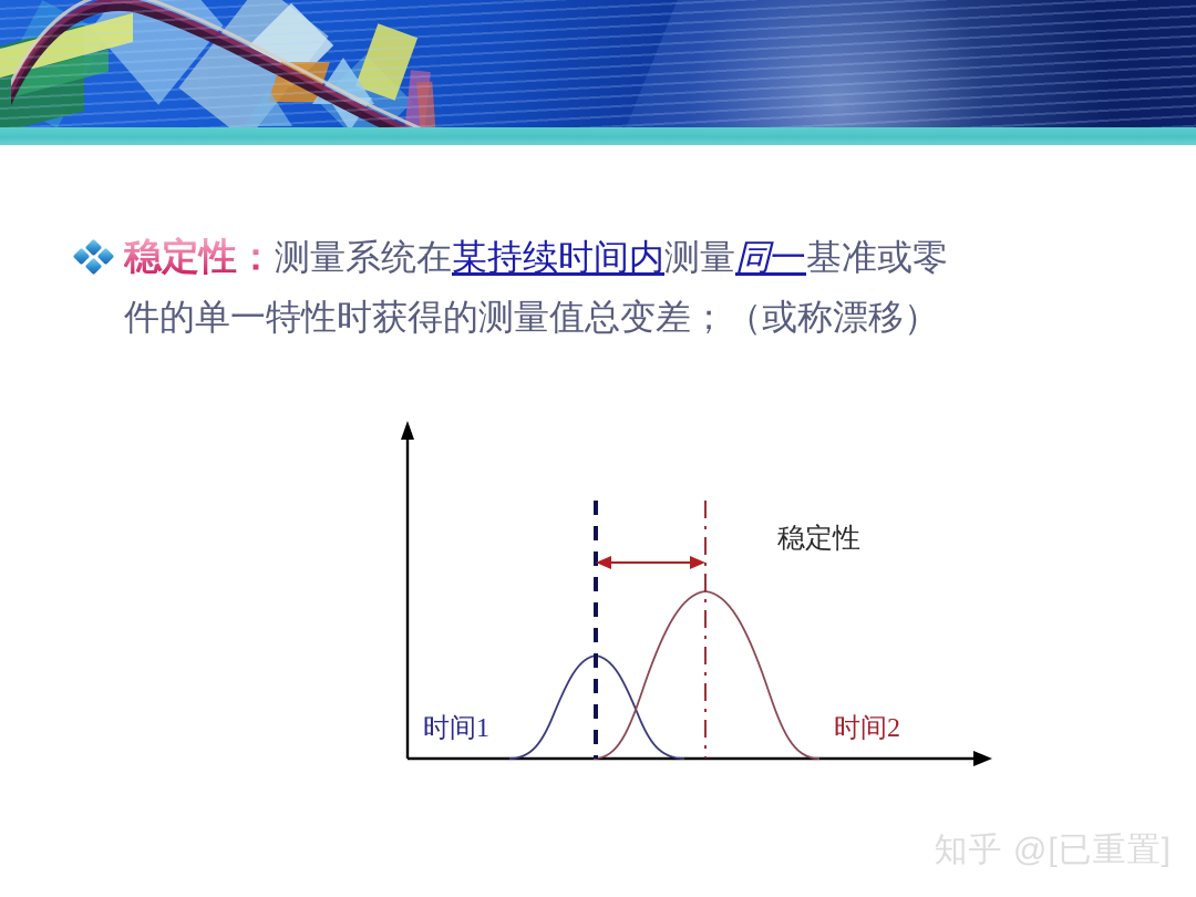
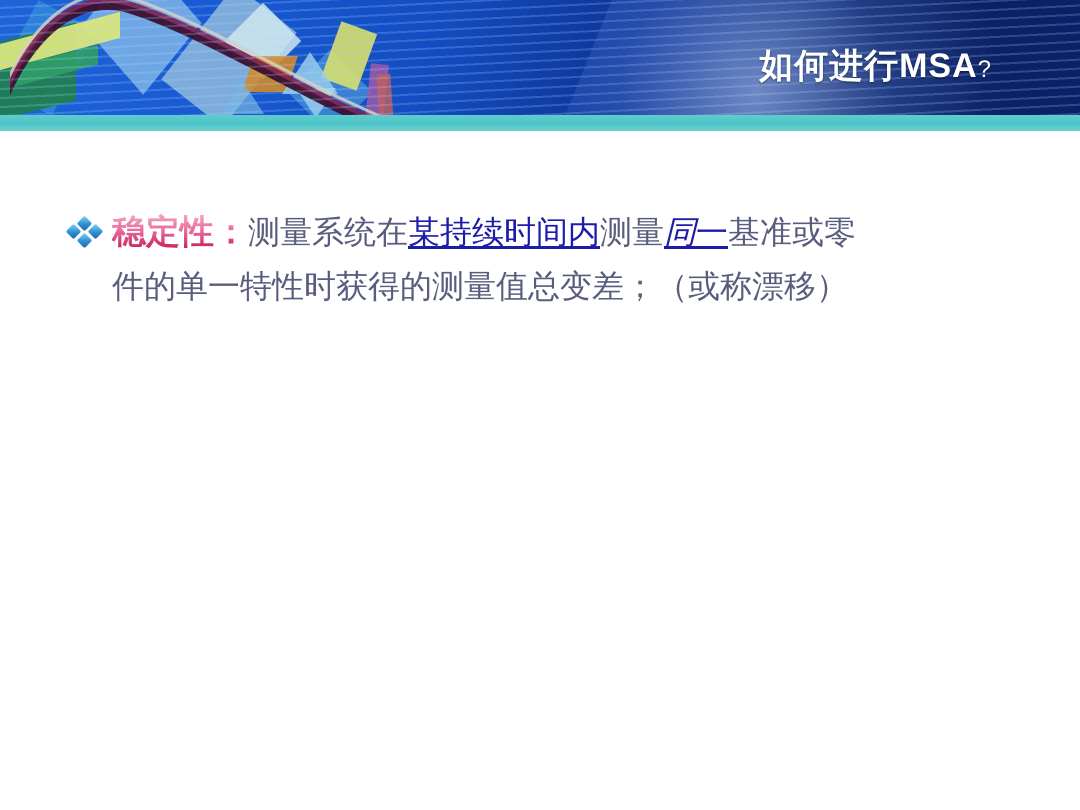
+ 如何进行MSA?
  稳定性：测量系统在某持续时间内测量同一基准或零
  件的单一特性时获得的测量值总变差；（或称漂移）
- 时间1
- 时间2
- 稳定性
- 知乎 @[已重置]
